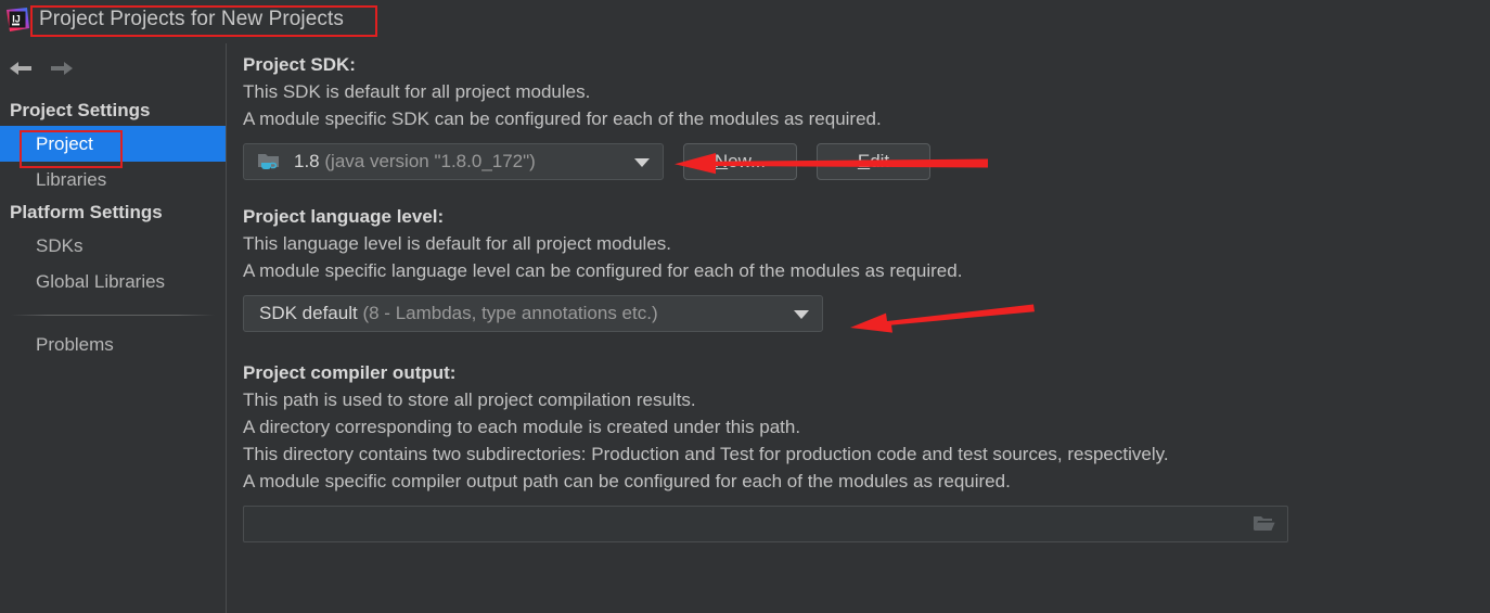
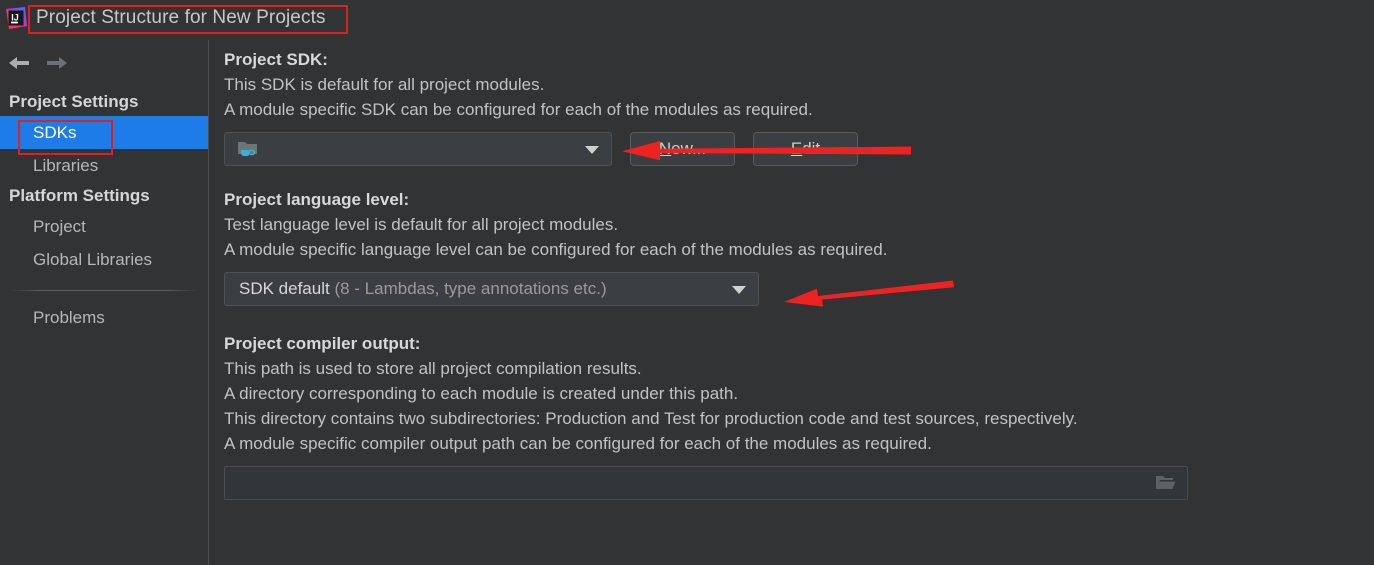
  IJ
- Project Projects for New Projects
+ Project Structure for New Projects
  Project Settings
- Project
+ SDKs
  Libraries
  Platform Settings
- SDKs
+ Project
  Global Libraries
  Problems
  Project SDK:
  This SDK is default for all project modules.
  A module specific SDK can be configured for each of the modules as required.
- 1.8 (java version "1.8.0_172")
  N
  Project language level:
- This language level is default for all project modules.
+ Test language level is default for all project modules.
  A module specific language level can be configured for each of the modules as required.
  SDK default (8 - Lambdas, type annotations etc.)
  Project compiler output:
  This path is used to store all project compilation results.
  A directory corresponding to each module is created under this path.
  This directory contains two subdirectories: Production and Test for production code and test sources, respectively.
  A module specific compiler output path can be configured for each of the modules as required.
